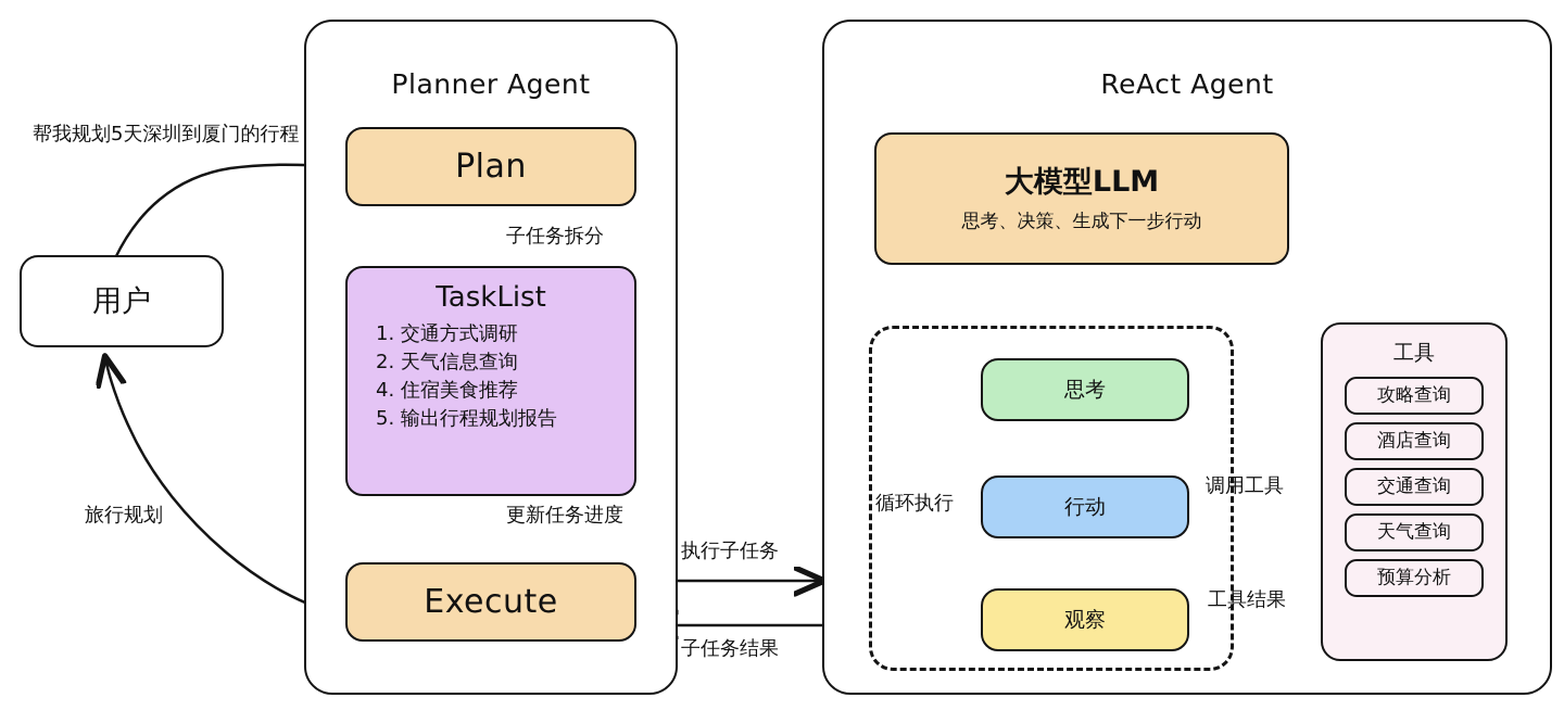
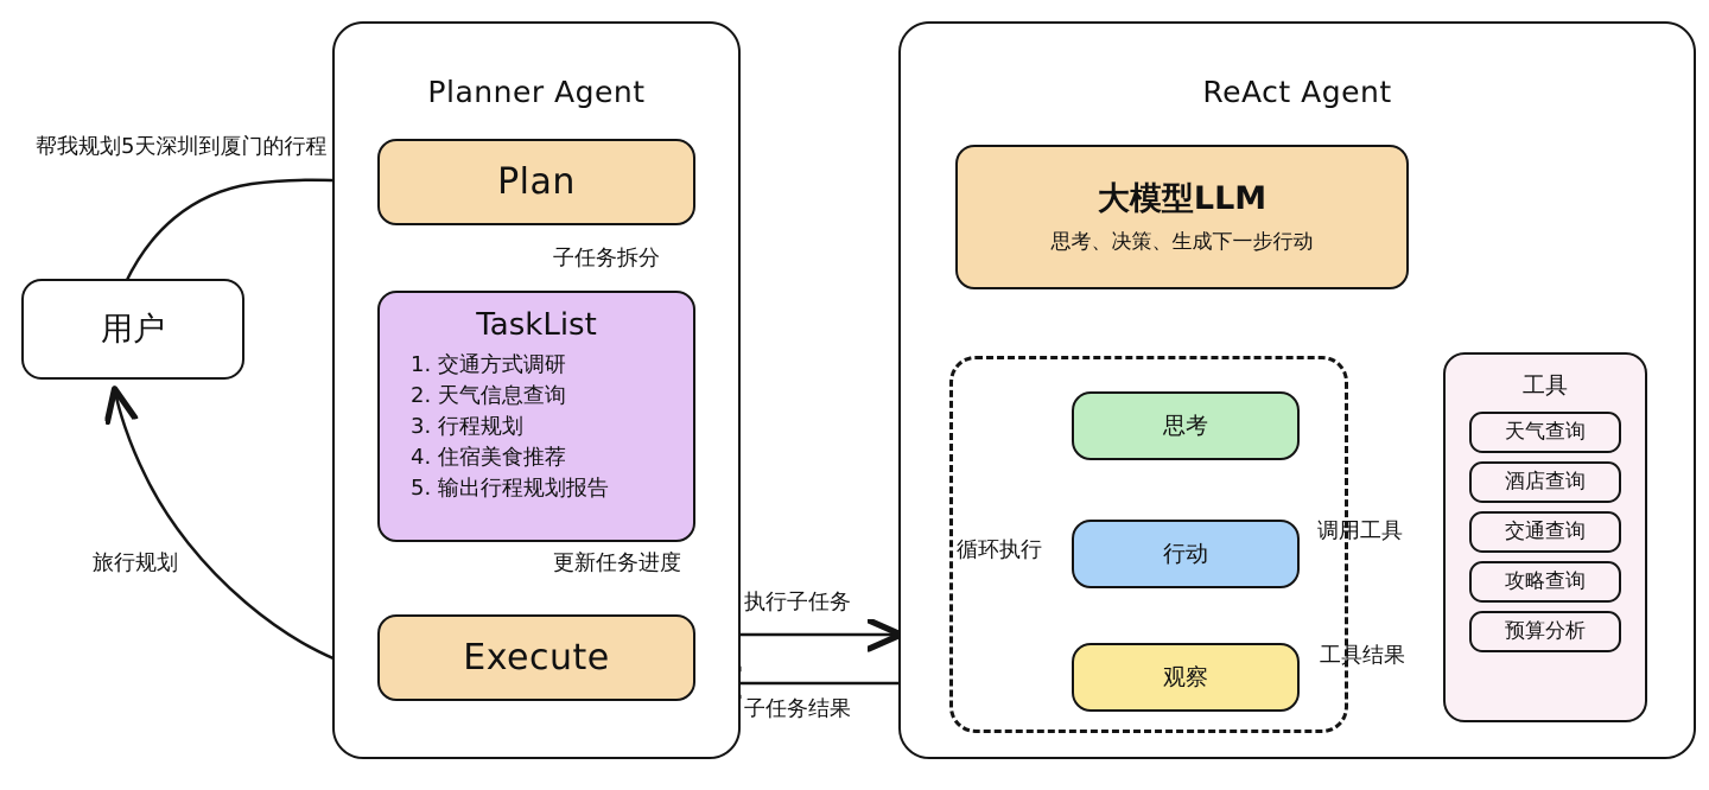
  Planner Agent
  ReAct Agent
  用户
  Plan
  TaskList
  1. 交通方式调研
  2. 天气信息查询
+ 3. 行程规划
  4. 住宿美食推荐
  5. 输出行程规划报告
  Execute
  大模型LLM
  思考、决策、生成下一步行动
  思考
  行动
  观察
  工具
- 攻略查询
+ 天气查询
  酒店查询
  交通查询
- 天气查询
+ 攻略查询
  预算分析
  帮我规划5天深圳到厦门的行程
  子任务拆分
  更新任务进度
  旅行规划
  执行子任务
  子任务结果
  循环执行
  调用工具
  工具结果
